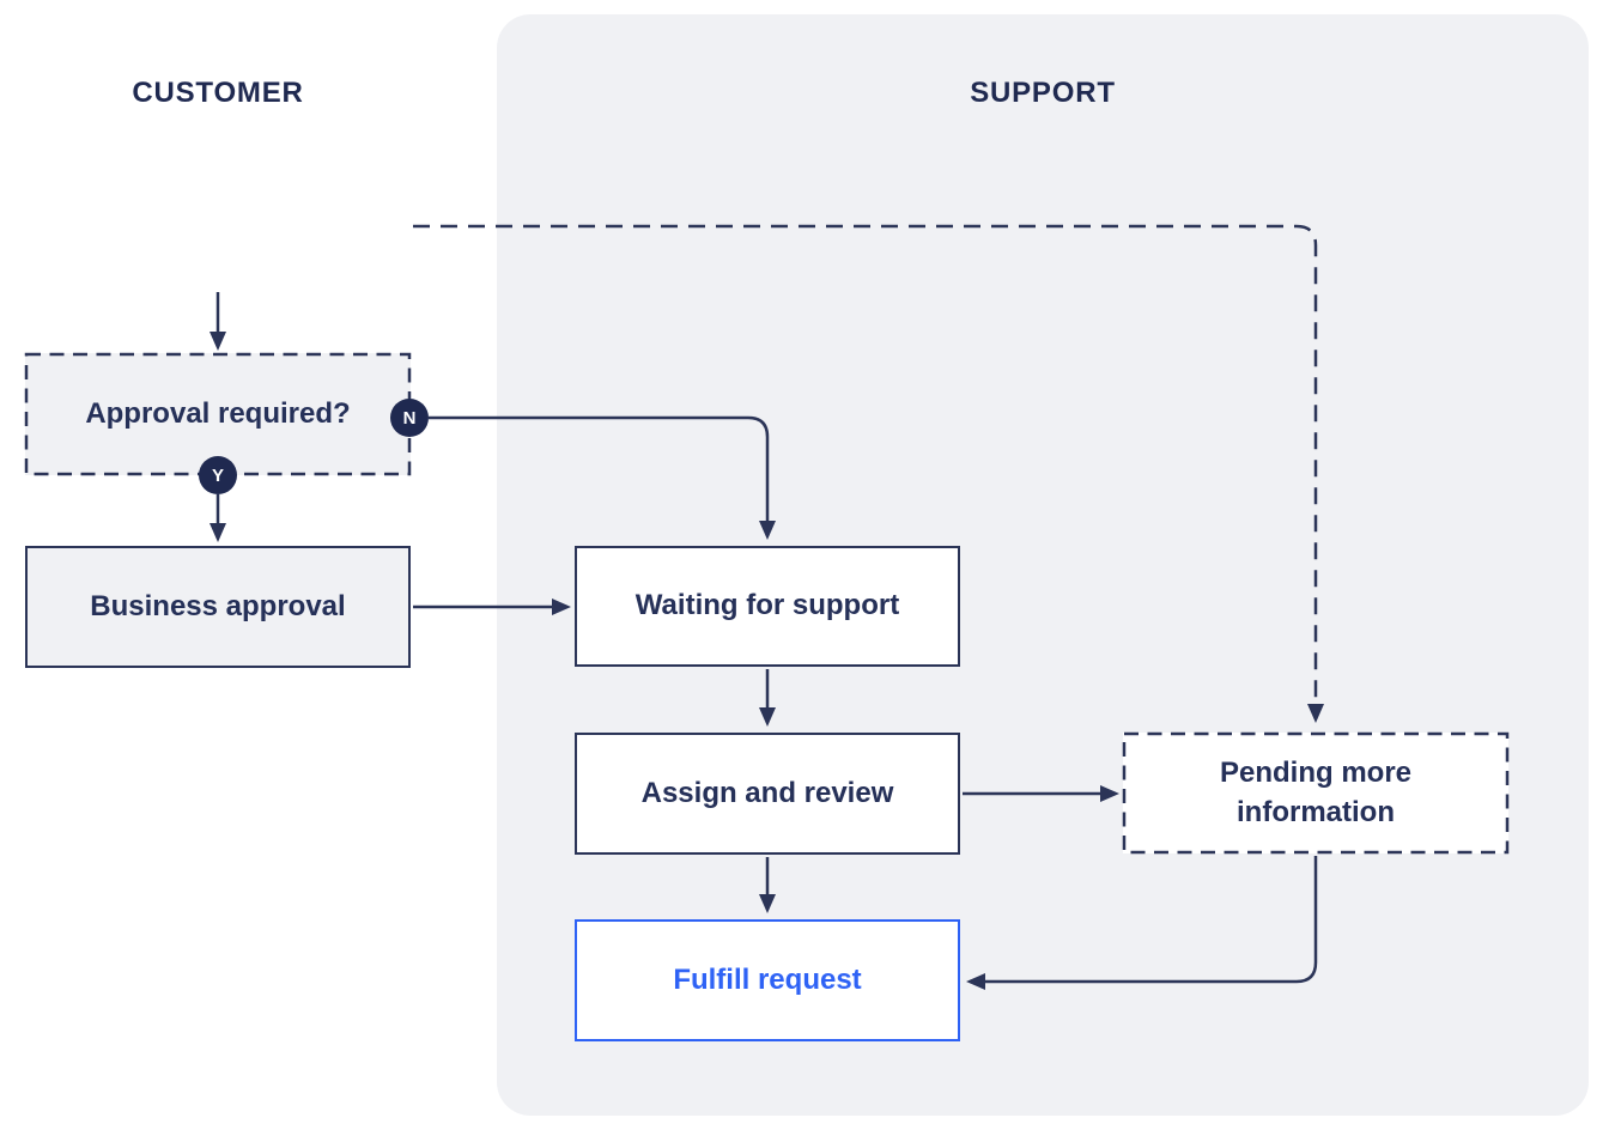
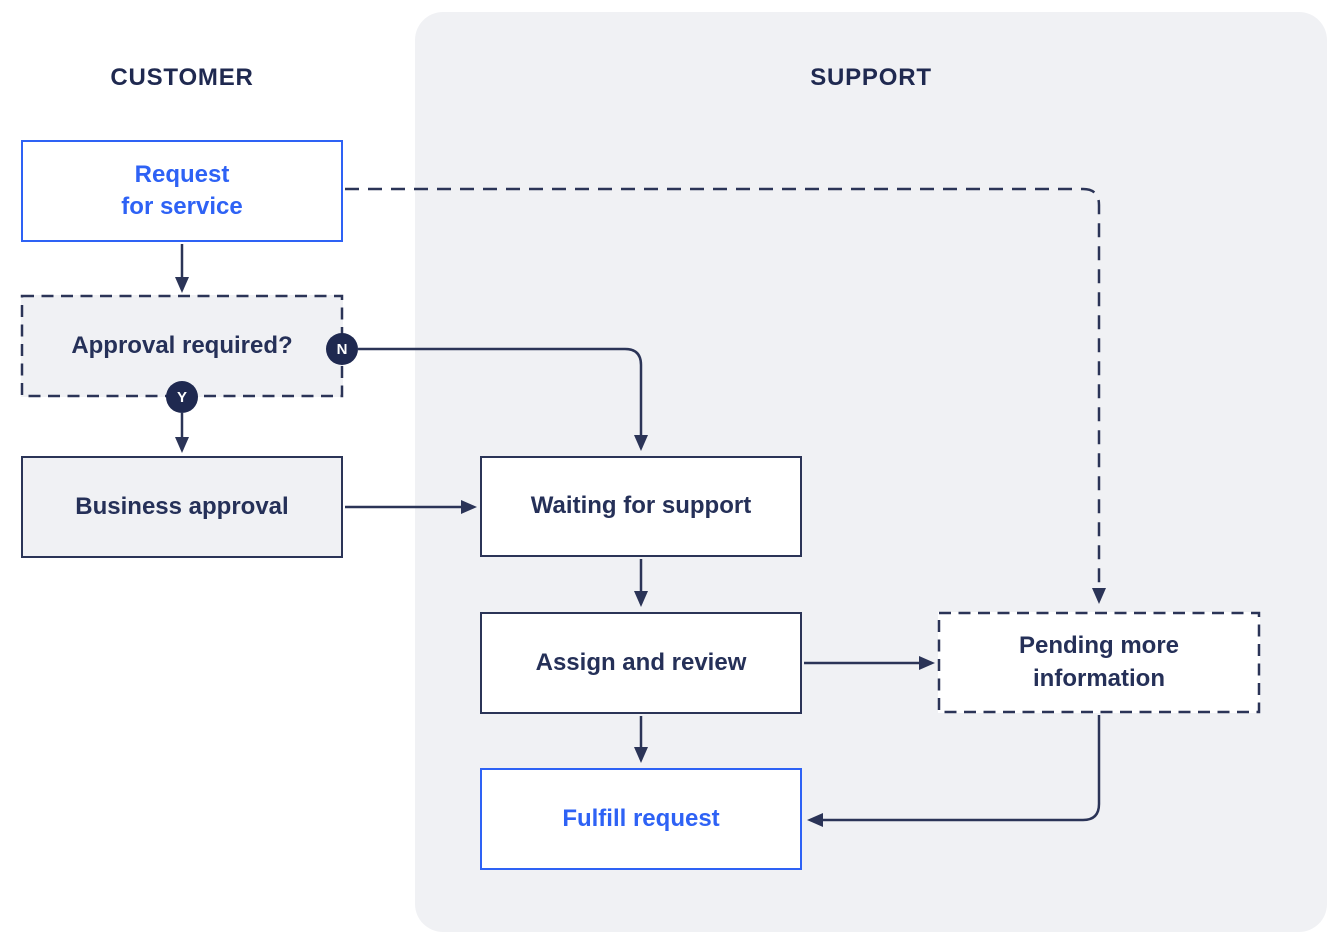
  CUSTOMER
  SUPPORT
+ Request
+ for service
  Approval required?
  Business approval
  Waiting for support
  Assign and review
  Pending more
  information
  Fulfill request
  N
  Y
